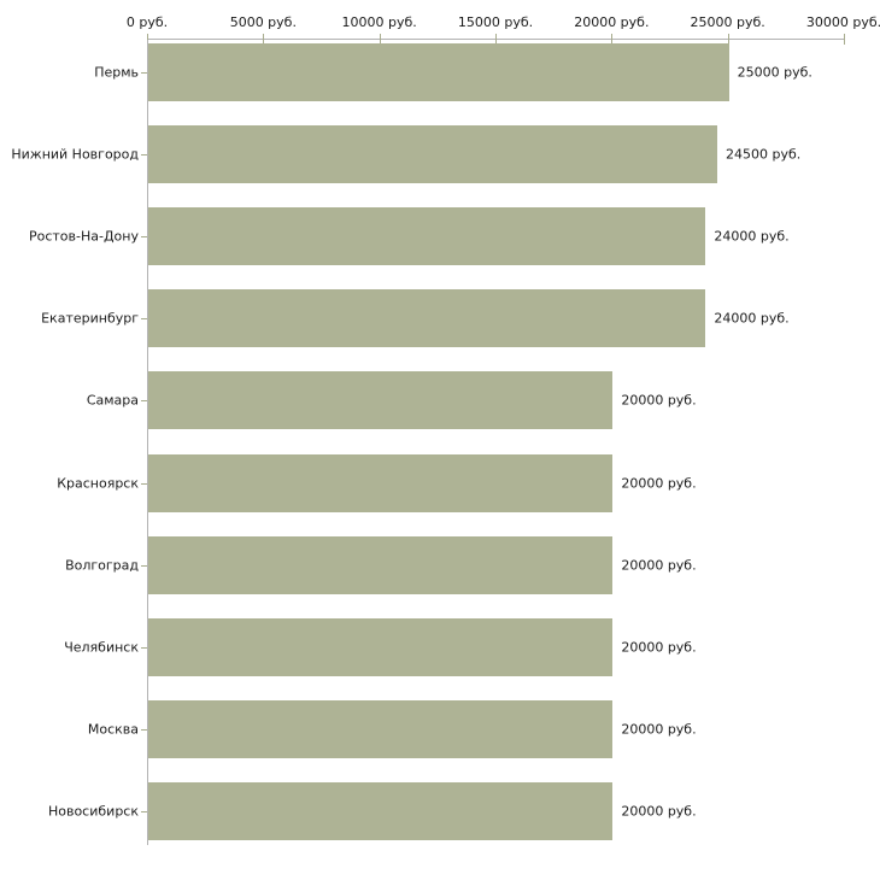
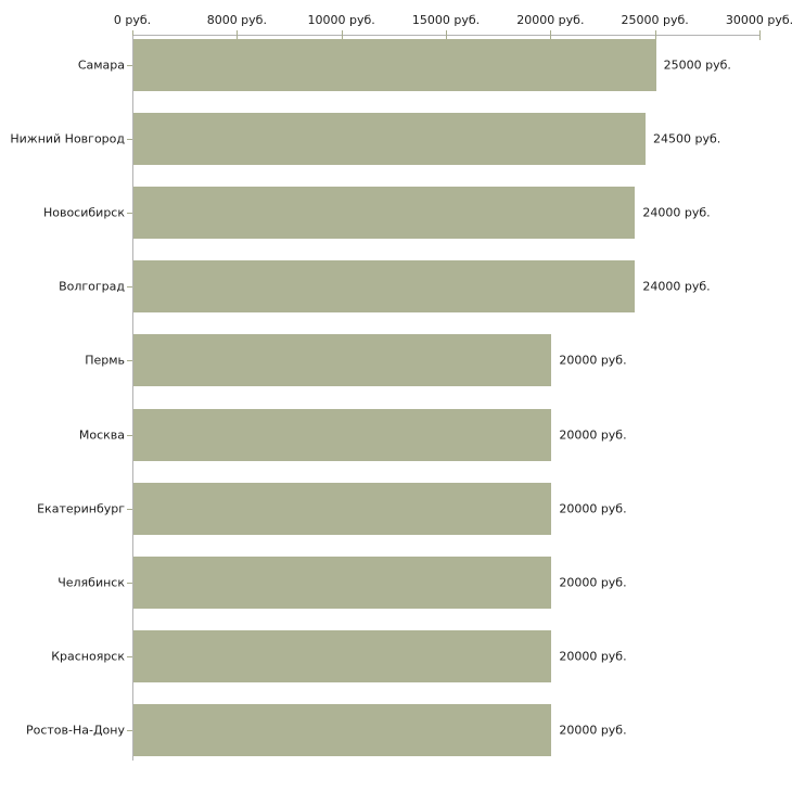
  0 руб.
- 5000 руб.
+ 8000 руб.
  10000 руб.
  15000 руб.
  20000 руб.
  25000 руб.
  30000 руб.
- Пермь
+ Самара
  25000 руб.
  Нижний Новгород
  24500 руб.
- Ростов-На-Дону
+ Новосибирск
  24000 руб.
- Екатеринбург
+ Волгоград
  24000 руб.
- Самара
+ Пермь
  20000 руб.
- Красноярск
+ Москва
  20000 руб.
- Волгоград
+ Екатеринбург
  20000 руб.
  Челябинск
  20000 руб.
- Москва
+ Красноярск
  20000 руб.
- Новосибирск
+ Ростов-На-Дону
  20000 руб.
